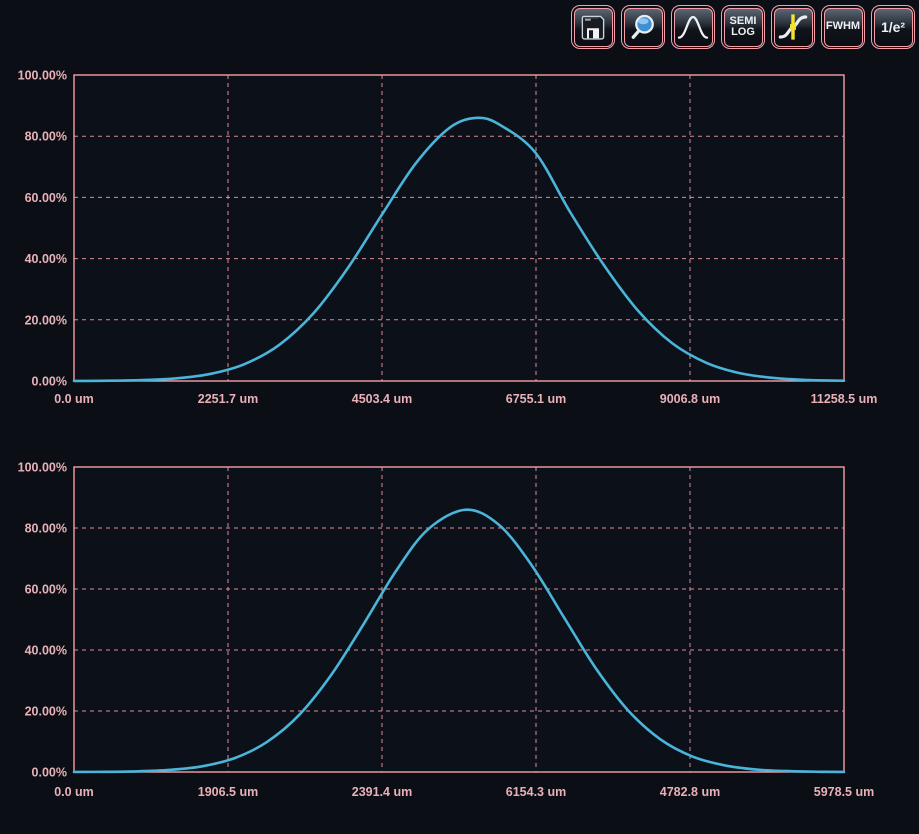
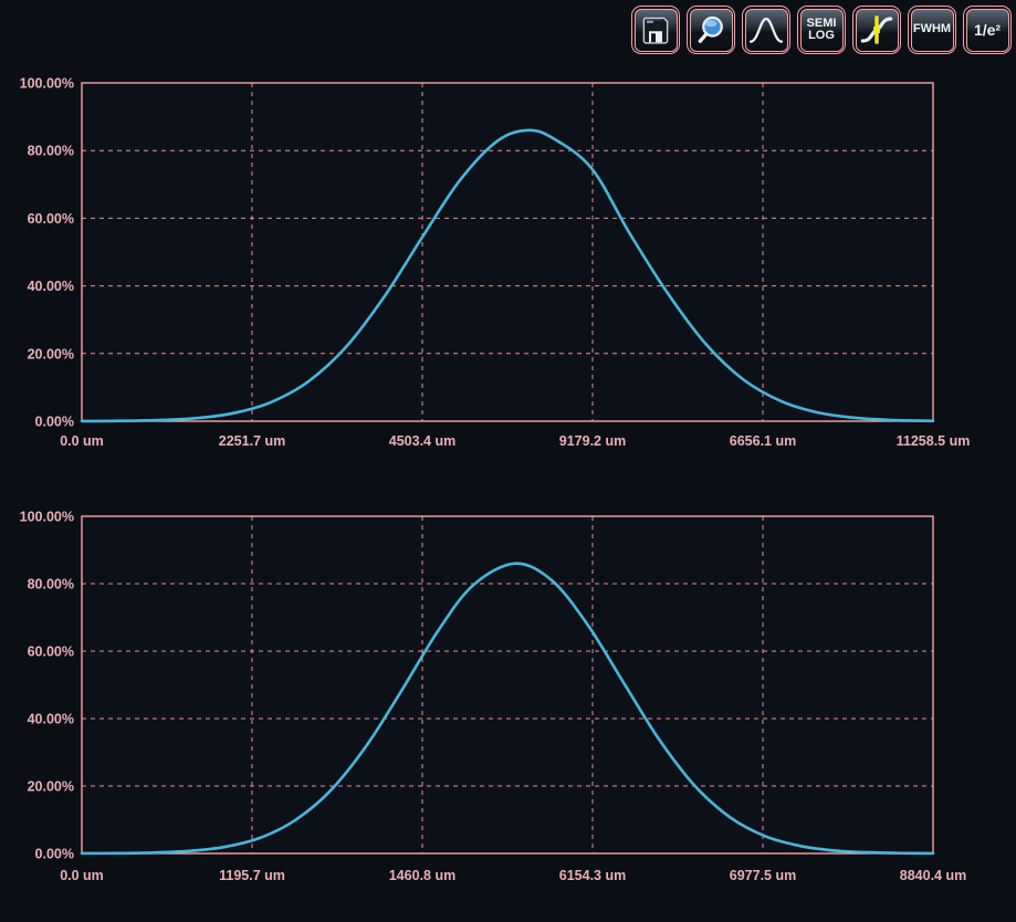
  SEMI
  LOG
  FWHM
  1/e²
  100.00%
  80.00%
  60.00%
  40.00%
  20.00%
  0.00%
  0.0 um
  2251.7 um
  4503.4 um
- 6755.1 um
+ 9179.2 um
- 9006.8 um
+ 6656.1 um
  11258.5 um
  100.00%
  80.00%
  60.00%
  40.00%
  20.00%
  0.00%
  0.0 um
- 1906.5 um
+ 1195.7 um
- 2391.4 um
+ 1460.8 um
  6154.3 um
- 4782.8 um
+ 6977.5 um
- 5978.5 um
+ 8840.4 um
